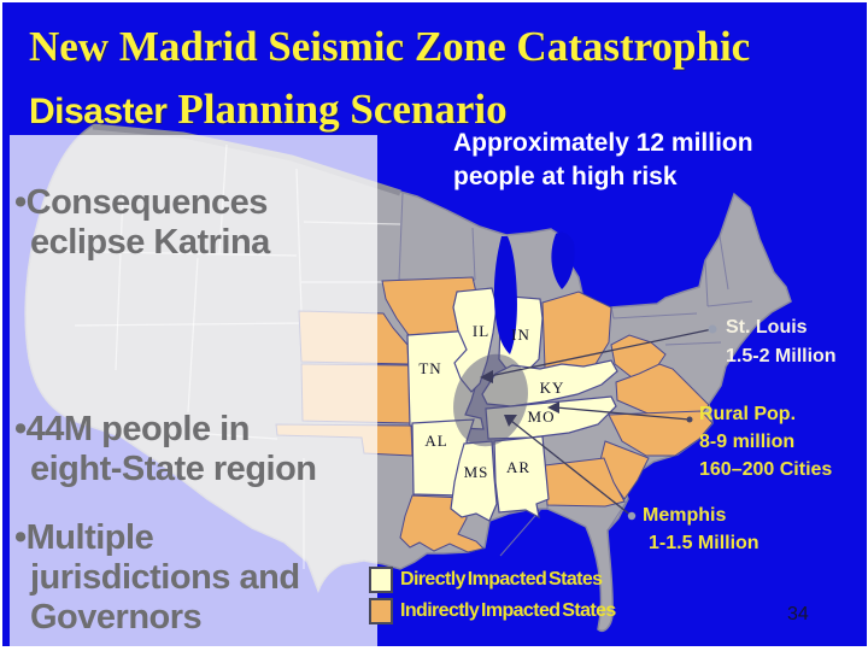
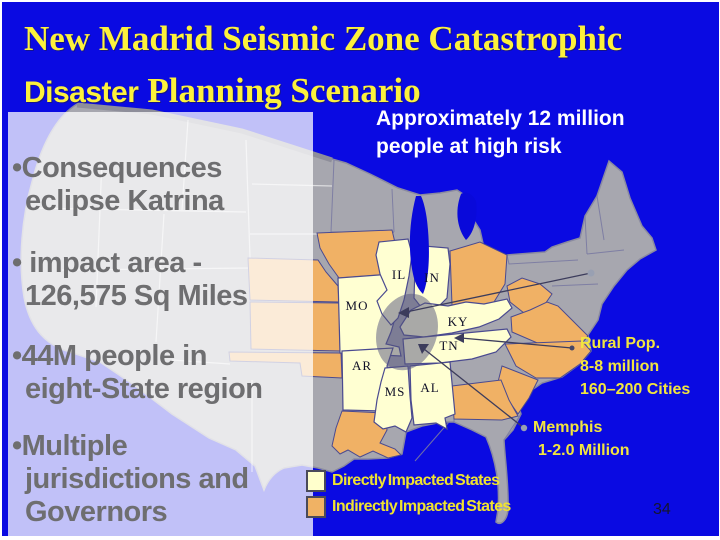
  New Madrid Seismic Zone Catastrophic
  Disaster Planning Scenario
  Approximately 12 million
  people at high risk
  IL
  IN
- TN
+ MO
  KY
- MO
+ TN
- AL
+ AR
  MS
- AR
+ AL
  •Consequences
  eclipse Katrina
+ • impact area -
+ 126,575 Sq Miles
  •44M people in
  eight-State region
  •Multiple
  jurisdictions and
  Governors
- St. Louis
- 1.5-2 Million
  Rural Pop.
- 8-9 million
+ 8-8 million
  160–200 Cities
  Memphis
- 1-1.5 Million
+ 1-2.0 Million
  Directly Impacted States
  Indirectly Impacted States
  34
